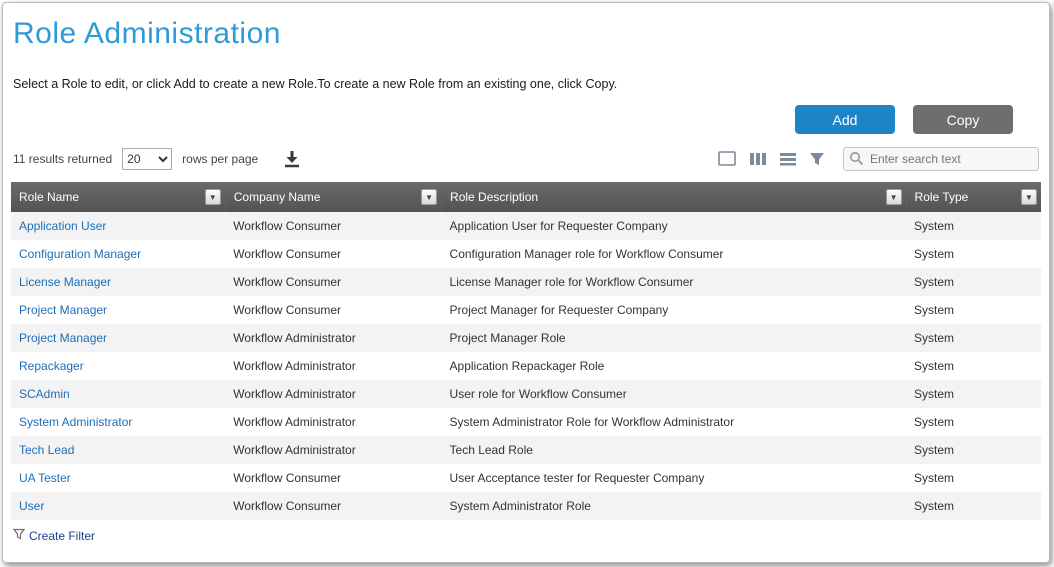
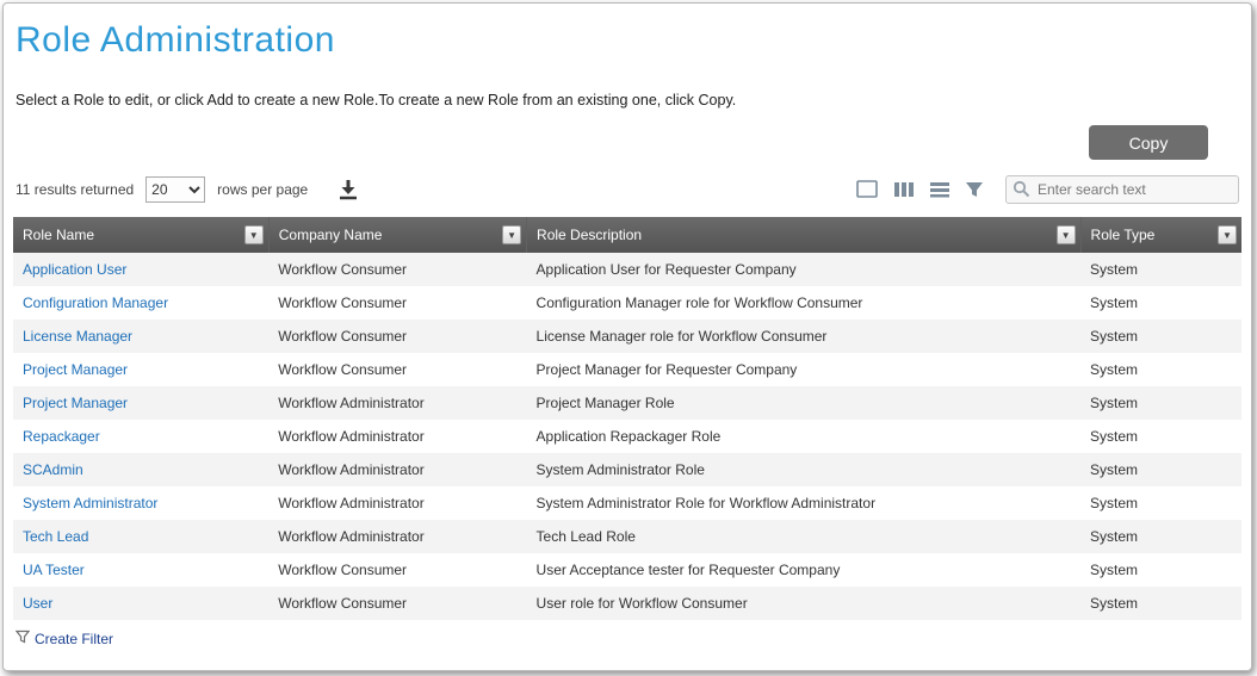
  Role Administration
  Select a Role to edit, or click Add to create a new Role.To create a new Role from an existing one, click Copy.
- Add
  Copy
  11 results returned
  20
  rows per page
  Enter search text
  Role Name ▼	Company Name ▼	Role Description ▼	Role Type ▼
  Application User	Workflow Consumer	Application User for Requester Company	System
  Configuration Manager	Workflow Consumer	Configuration Manager role for Workflow Consumer	System
  License Manager	Workflow Consumer	License Manager role for Workflow Consumer	System
  Project Manager	Workflow Consumer	Project Manager for Requester Company	System
  Project Manager	Workflow Administrator	Project Manager Role	System
  Repackager	Workflow Administrator	Application Repackager Role	System
- SCAdmin	Workflow Administrator	User role for Workflow Consumer	System
+ SCAdmin	Workflow Administrator	System Administrator Role	System
  System Administrator	Workflow Administrator	System Administrator Role for Workflow Administrator	System
  Tech Lead	Workflow Administrator	Tech Lead Role	System
  UA Tester	Workflow Consumer	User Acceptance tester for Requester Company	System
- User	Workflow Consumer	System Administrator Role	System
+ User	Workflow Consumer	User role for Workflow Consumer	System
  Create Filter
